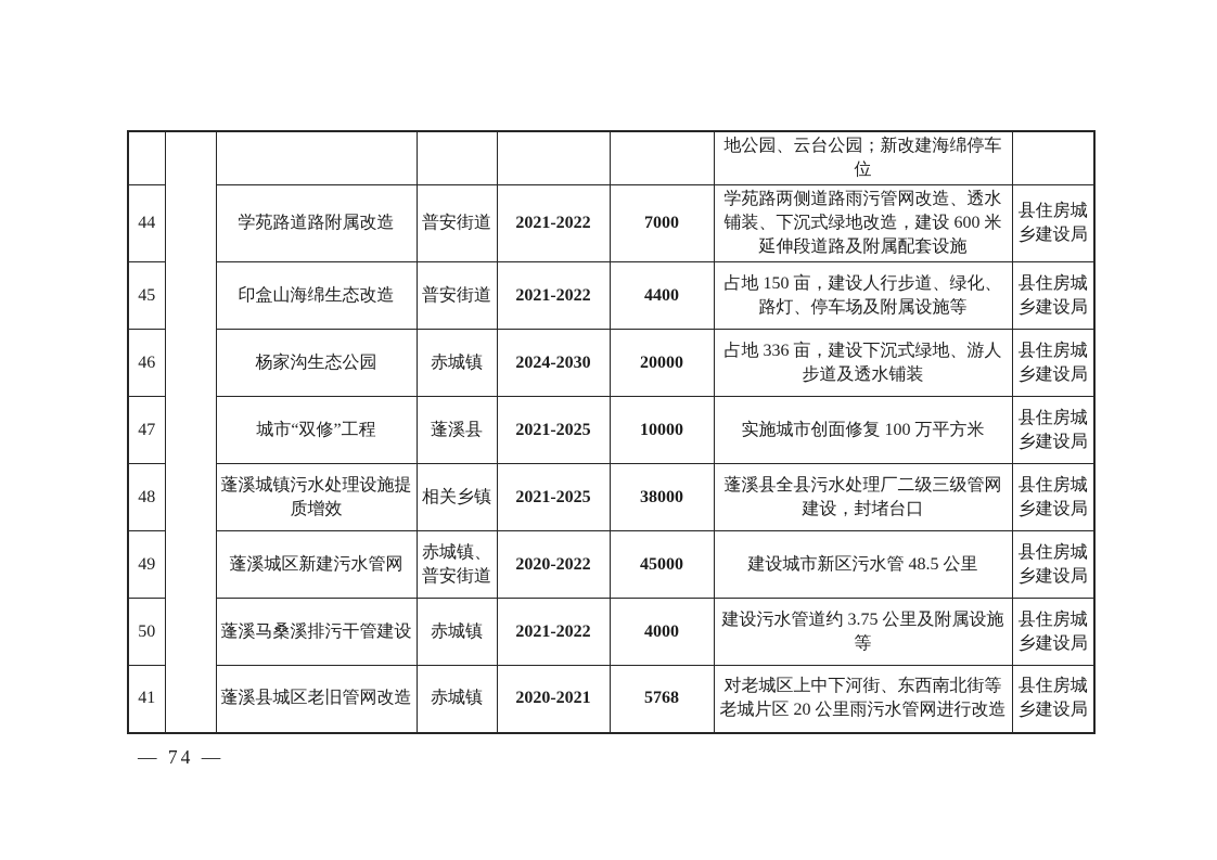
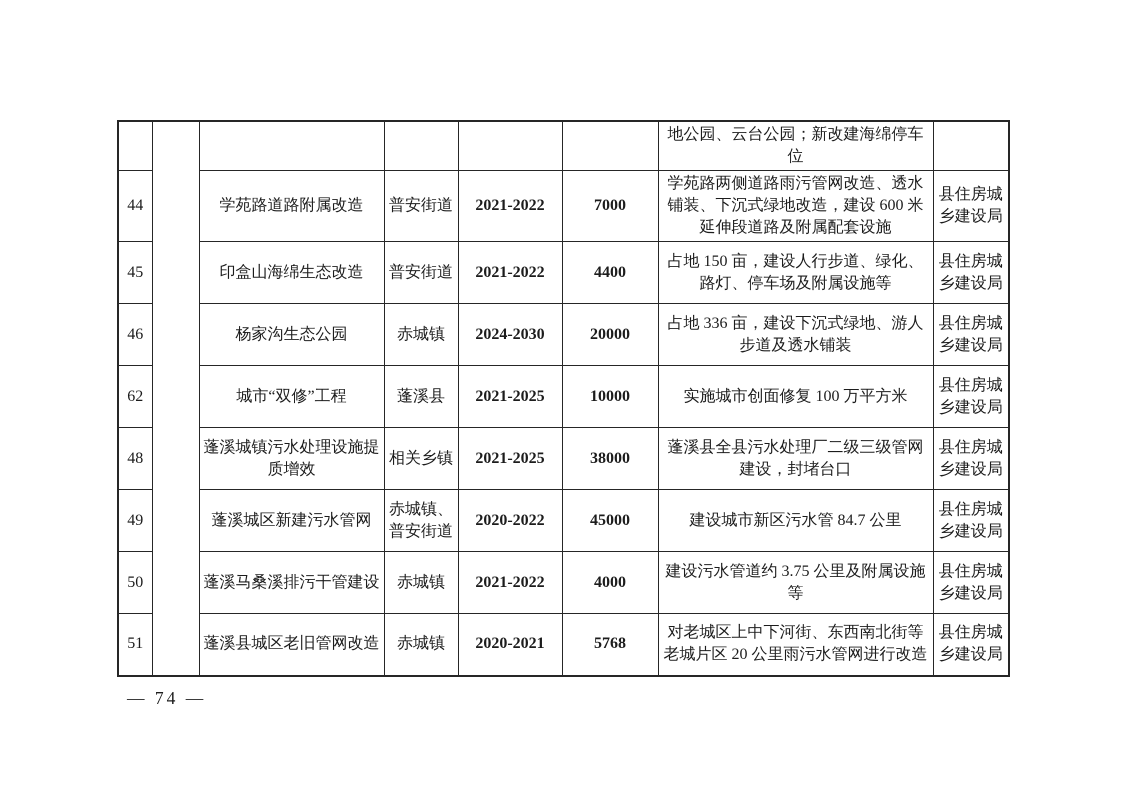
  						地公园、云台公园；新改建海绵停车位
  44	学苑路道路附属改造	普安街道	2021-2022	7000	学苑路两侧道路雨污管网改造、透水铺装、下沉式绿地改造，建设 600 米延伸段道路及附属配套设施	县住房城乡建设局
  45	印盒山海绵生态改造	普安街道	2021-2022	4400	占地 150 亩，建设人行步道、绿化、路灯、停车场及附属设施等	县住房城乡建设局
  46	杨家沟生态公园	赤城镇	2024-2030	20000	占地 336 亩，建设下沉式绿地、游人步道及透水铺装	县住房城乡建设局
- 47	城市“双修”工程	蓬溪县	2021-2025	10000	实施城市创面修复 100 万平方米	县住房城乡建设局
+ 62	城市“双修”工程	蓬溪县	2021-2025	10000	实施城市创面修复 100 万平方米	县住房城乡建设局
  48	蓬溪城镇污水处理设施提质增效	相关乡镇	2021-2025	38000	蓬溪县全县污水处理厂二级三级管网建设，封堵台口	县住房城乡建设局
- 49	蓬溪城区新建污水管网	赤城镇、普安街道	2020-2022	45000	建设城市新区污水管 48.5 公里	县住房城乡建设局
+ 49	蓬溪城区新建污水管网	赤城镇、普安街道	2020-2022	45000	建设城市新区污水管 84.7 公里	县住房城乡建设局
  50	蓬溪马桑溪排污干管建设	赤城镇	2021-2022	4000	建设污水管道约 3.75 公里及附属设施等	县住房城乡建设局
- 41	蓬溪县城区老旧管网改造	赤城镇	2020-2021	5768	对老城区上中下河街、东西南北街等老城片区 20 公里雨污水管网进行改造	县住房城乡建设局
+ 51	蓬溪县城区老旧管网改造	赤城镇	2020-2021	5768	对老城区上中下河街、东西南北街等老城片区 20 公里雨污水管网进行改造	县住房城乡建设局
  — 74 —
